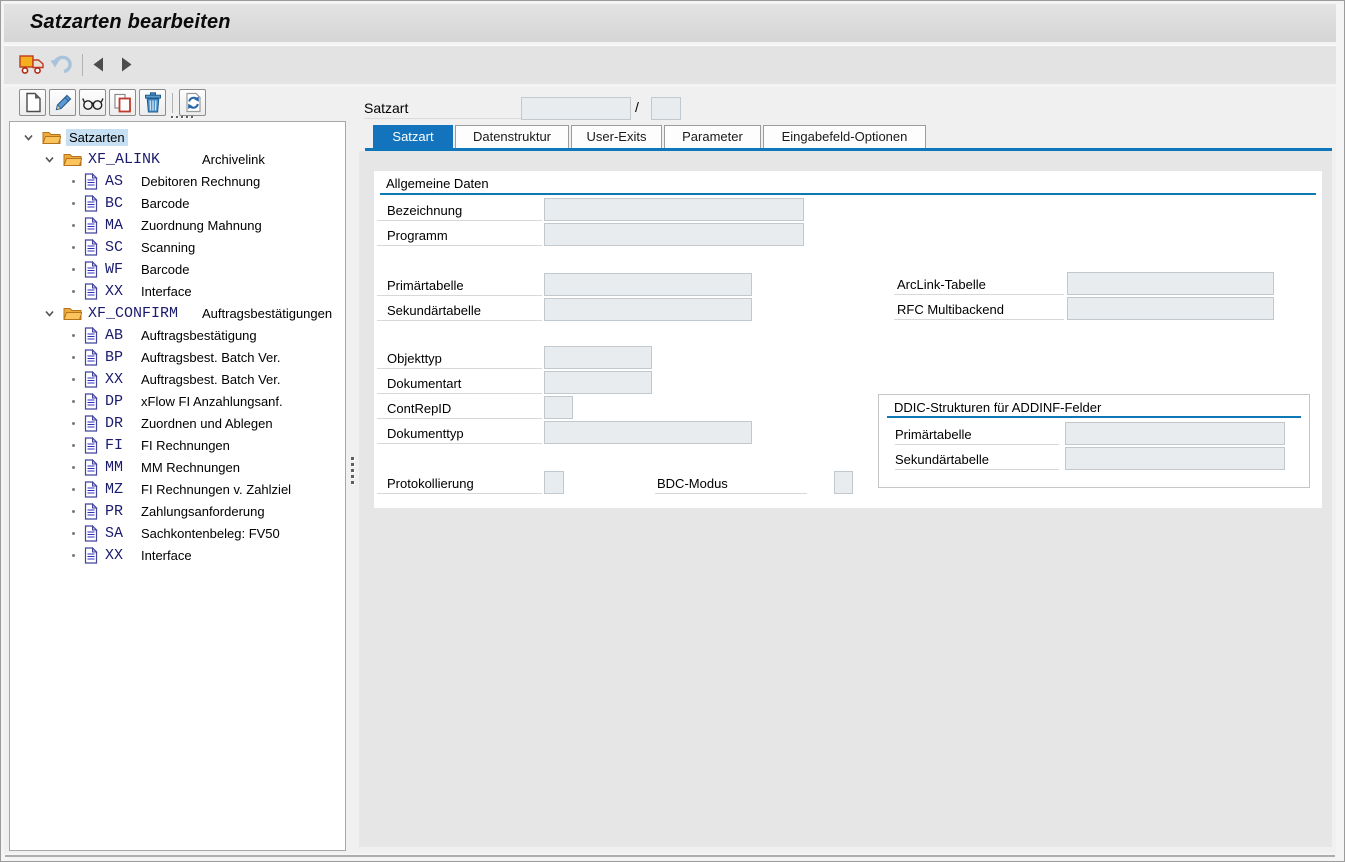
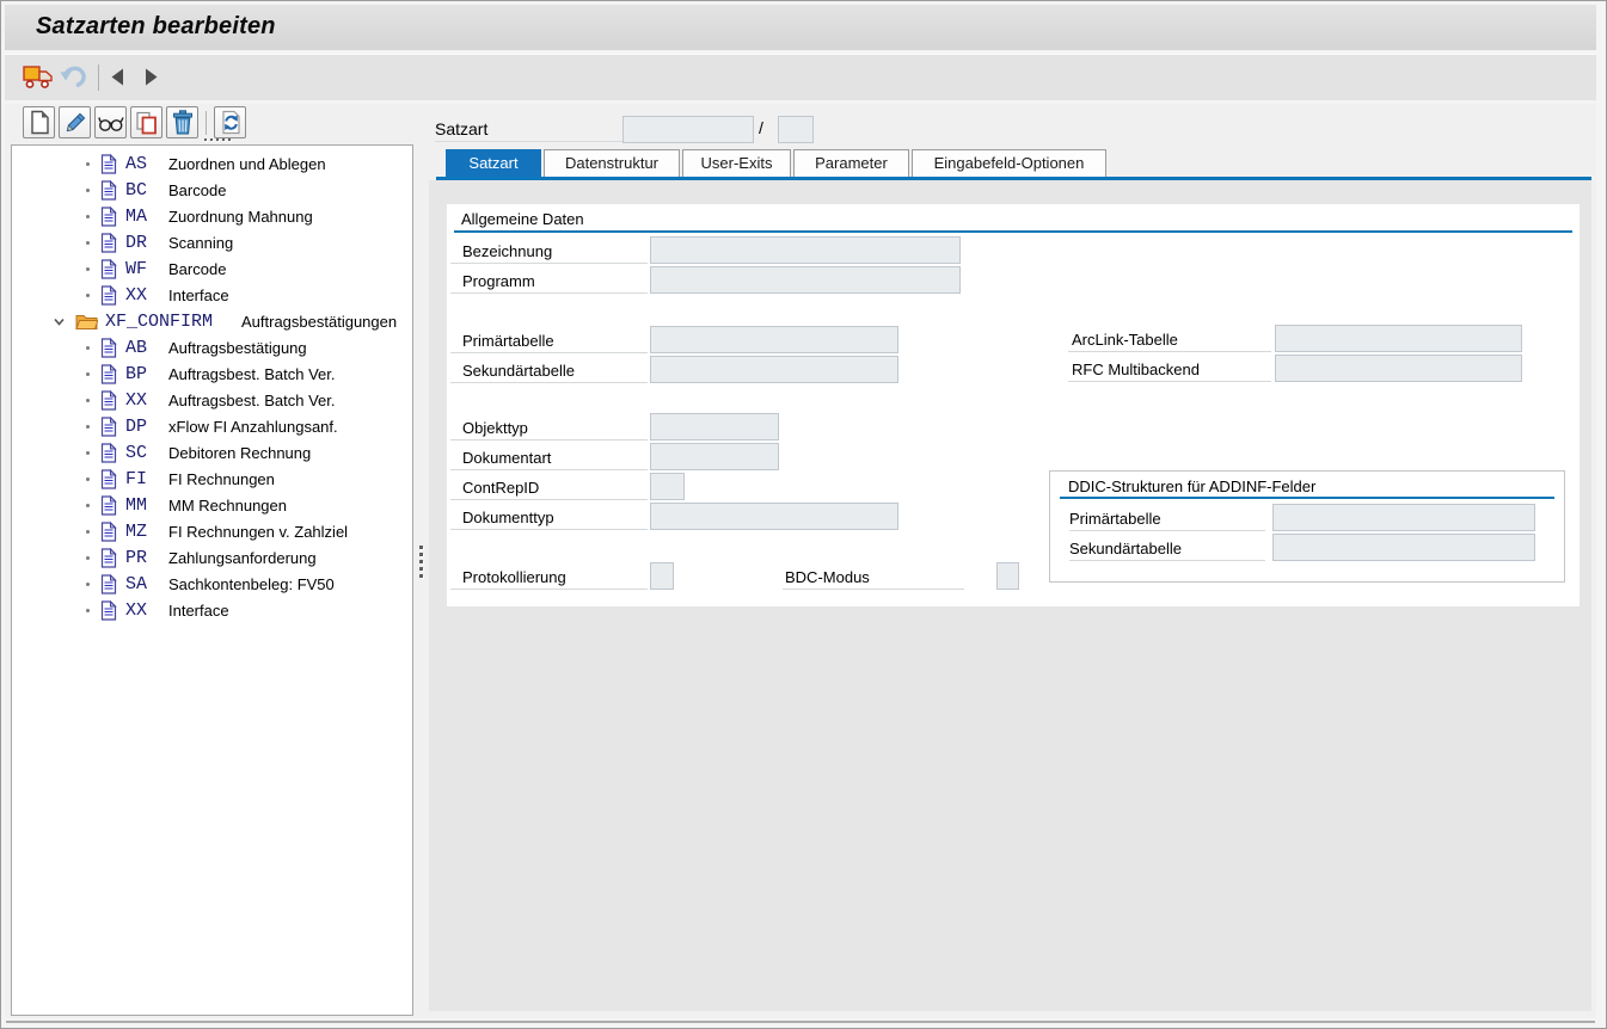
  Satzarten bearbeiten
- Satzarten
- XF_ALINK
- Archivelink
  AS
- Debitoren Rechnung
+ Zuordnen und Ablegen
  BC
  Barcode
  MA
  Zuordnung Mahnung
- SC
+ DR
  Scanning
  WF
  Barcode
  XX
  Interface
  XF_CONFIRM
  Auftragsbestätigungen
  AB
  Auftragsbestätigung
  BP
  Auftragsbest. Batch Ver.
  XX
  Auftragsbest. Batch Ver.
  DP
  xFlow FI Anzahlungsanf.
- DR
+ SC
- Zuordnen und Ablegen
+ Debitoren Rechnung
  FI
  FI Rechnungen
  MM
  MM Rechnungen
  MZ
  FI Rechnungen v. Zahlziel
  PR
  Zahlungsanforderung
  SA
  Sachkontenbeleg: FV50
  XX
  Interface
  Satzart
  /
  Satzart
  Datenstruktur
  User-Exits
  Parameter
  Eingabefeld-Optionen
  Allgemeine Daten
  Bezeichnung
  Programm
  Primärtabelle
  Sekundärtabelle
  ArcLink-Tabelle
  RFC Multibackend
  Objekttyp
  Dokumentart
  ContRepID
  Dokumenttyp
  Protokollierung
  BDC-Modus
  DDIC-Strukturen für ADDINF-Felder
  Primärtabelle
  Sekundärtabelle
